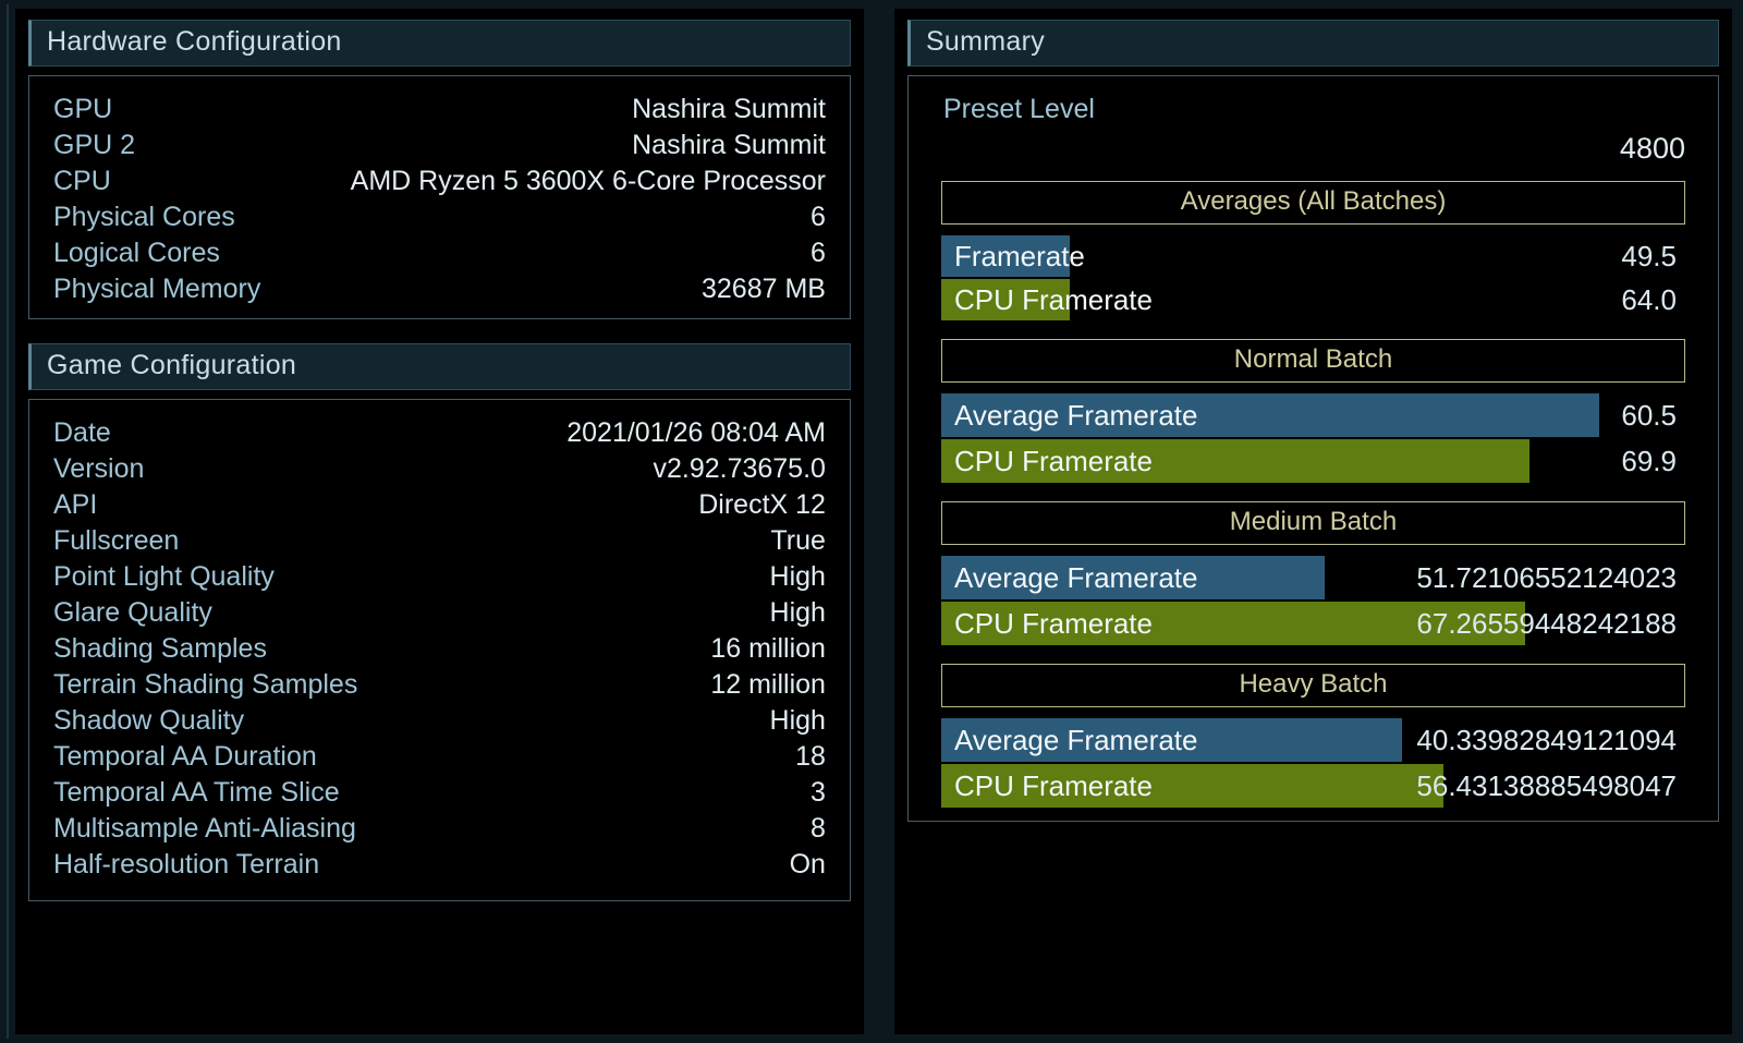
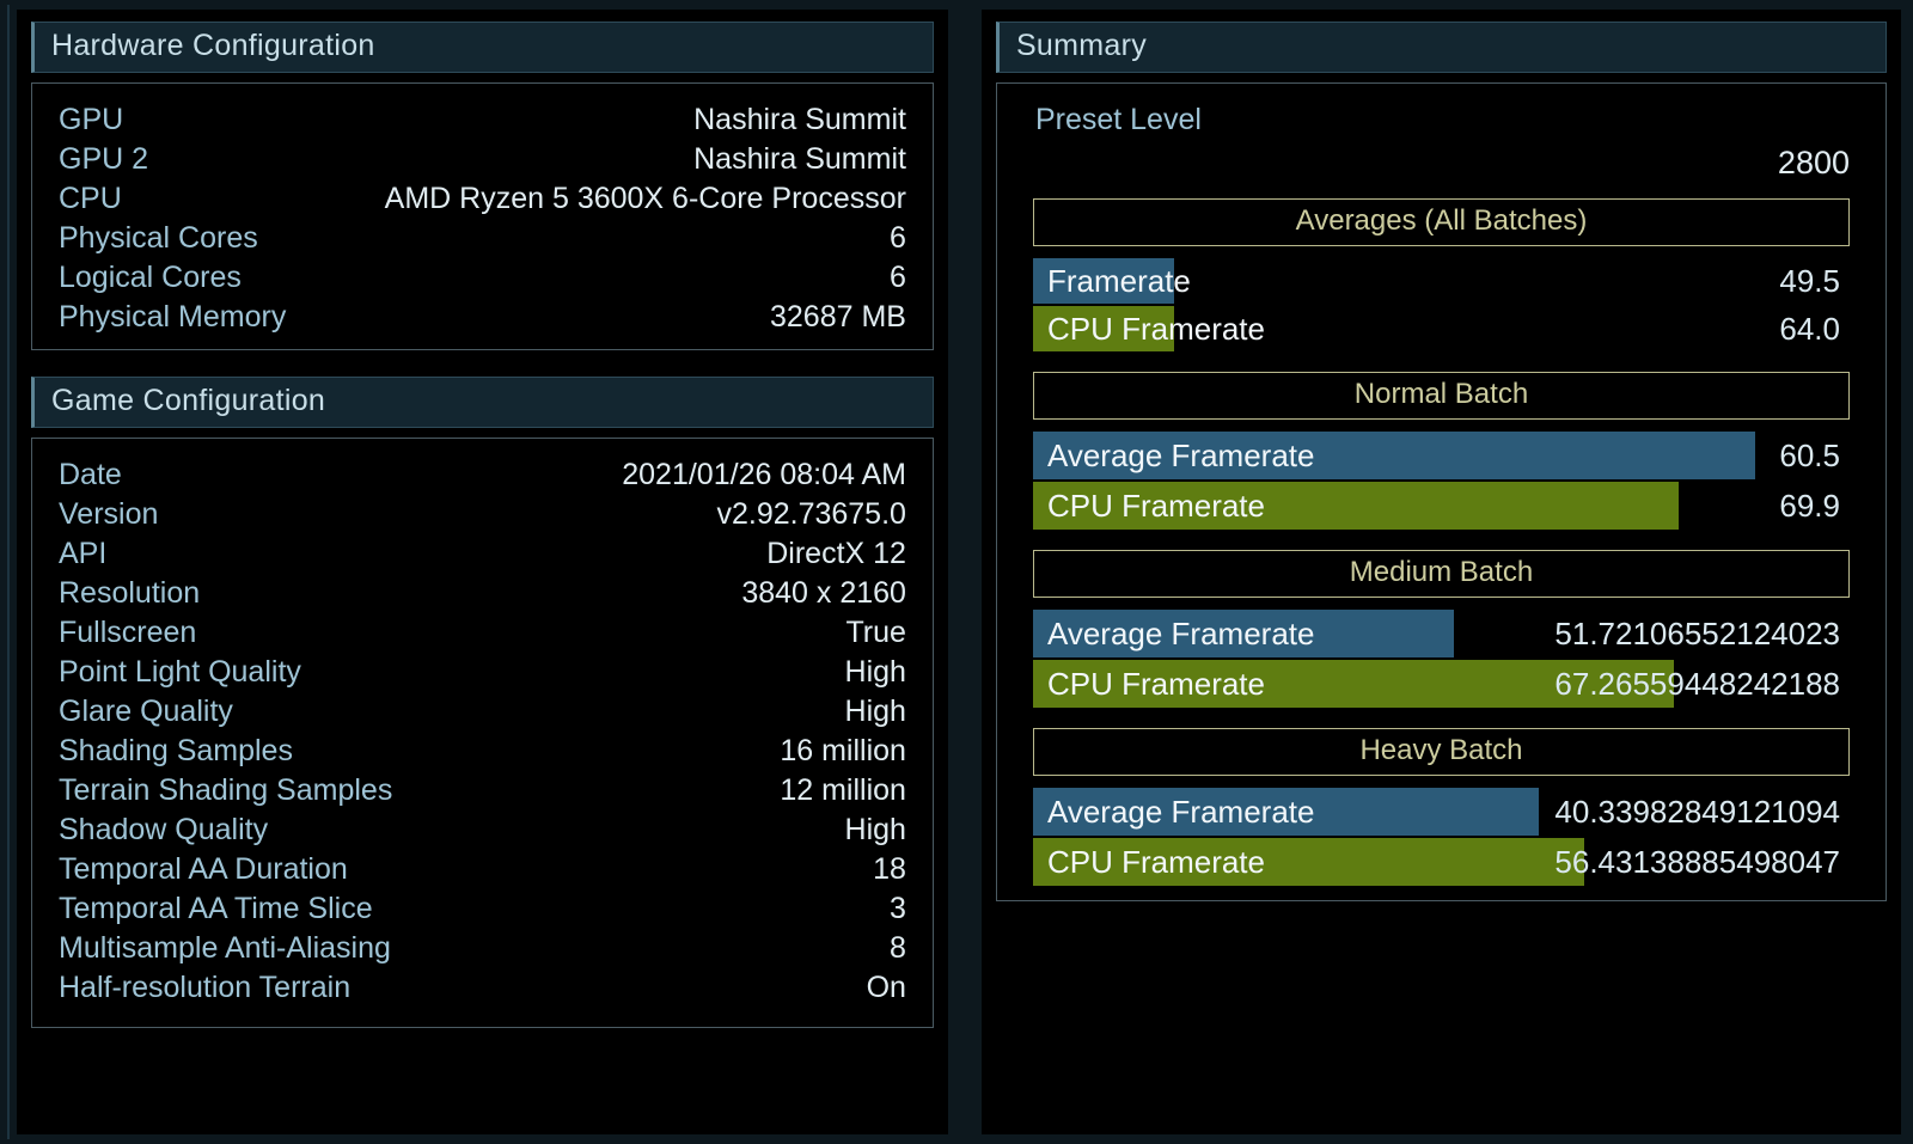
  Hardware Configuration
  GPU
  Nashira Summit
  GPU 2
  Nashira Summit
  CPU
  AMD Ryzen 5 3600X 6-Core Processor
  Physical Cores
  6
  Logical Cores
  6
  Physical Memory
  32687 MB
  Game Configuration
  Date
  2021/01/26 08:04 AM
  Version
  v2.92.73675.0
  API
  DirectX 12
+ Resolution
+ 3840 x 2160
  Fullscreen
  True
  Point Light Quality
  High
  Glare Quality
  High
  Shading Samples
  16 million
  Terrain Shading Samples
  12 million
  Shadow Quality
  High
  Temporal AA Duration
  18
  Temporal AA Time Slice
  3
  Multisample Anti-Aliasing
  8
  Half-resolution Terrain
  On
  Summary
  Preset Level
- 4800
+ 2800
  Averages (All Batches)
  Framerate
  49.5
  CPU Framerate
  64.0
  Normal Batch
  Average Framerate
  60.5
  CPU Framerate
  69.9
  Medium Batch
  Average Framerate
  51.72106552124023
  CPU Framerate
  67.26559448242188
  Heavy Batch
  Average Framerate
  40.33982849121094
  CPU Framerate
  56.43138885498047
